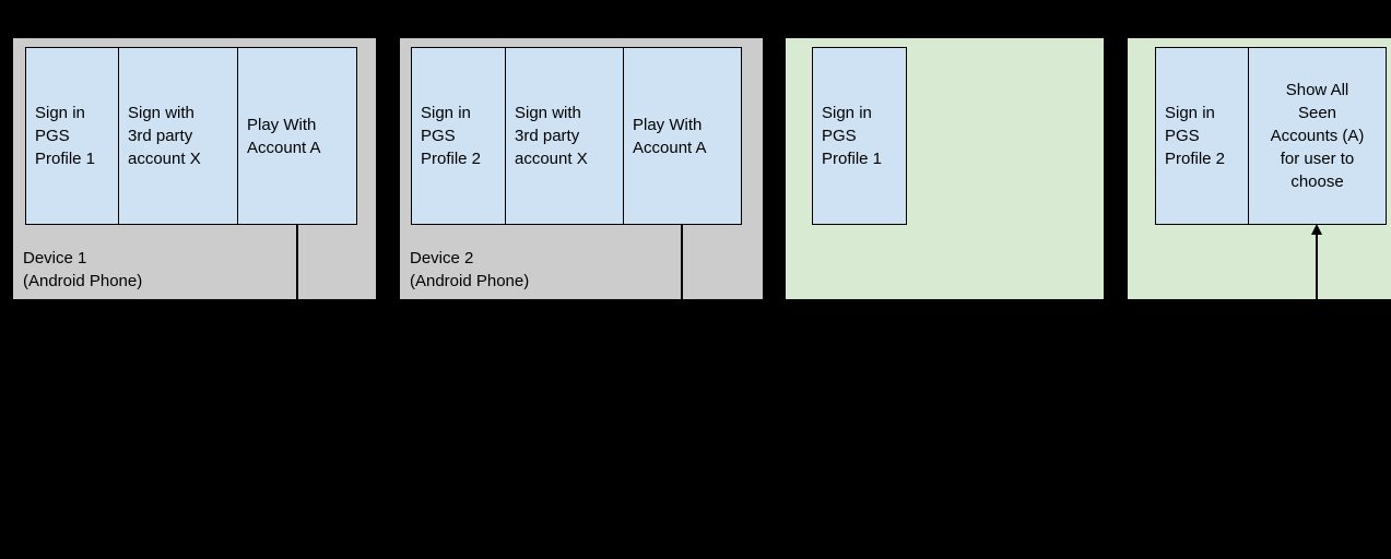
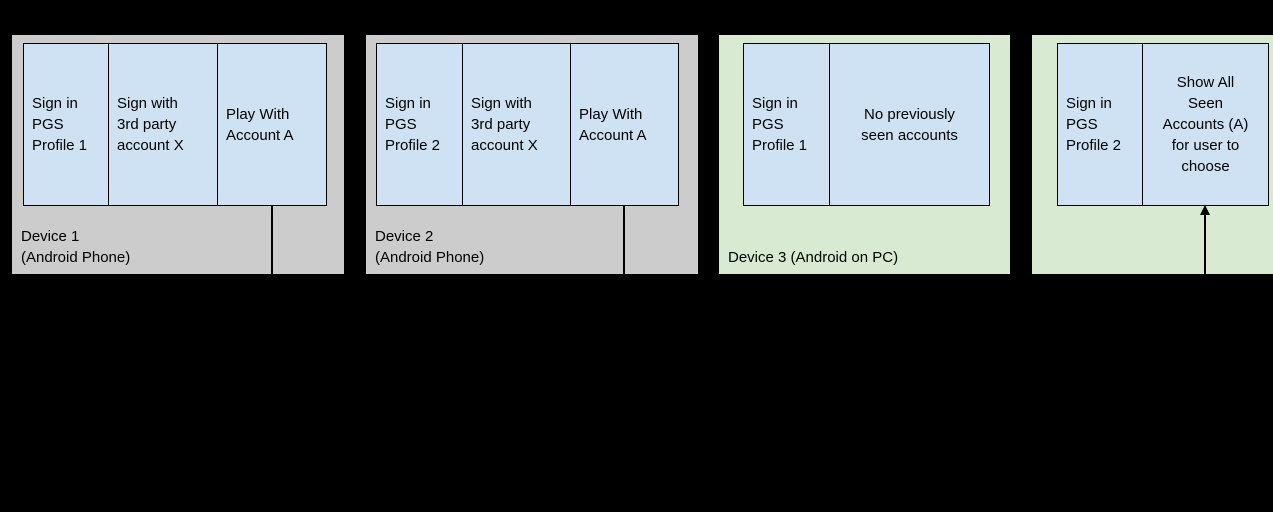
  Sign in
  PGS
  Profile 1
  Sign with
  3rd party
  account X
  Play With
  Account A
  Device 1
  (Android Phone)
  Sign in
  PGS
  Profile 2
  Sign with
  3rd party
  account X
  Play With
  Account A
  Device 2
  (Android Phone)
  Sign in
  PGS
  Profile 1
+ No previously
+ seen accounts
+ Device 3 (Android on PC)
  Sign in
  PGS
  Profile 2
  Show All
  Seen
  Accounts (A)
  for user to
  choose
